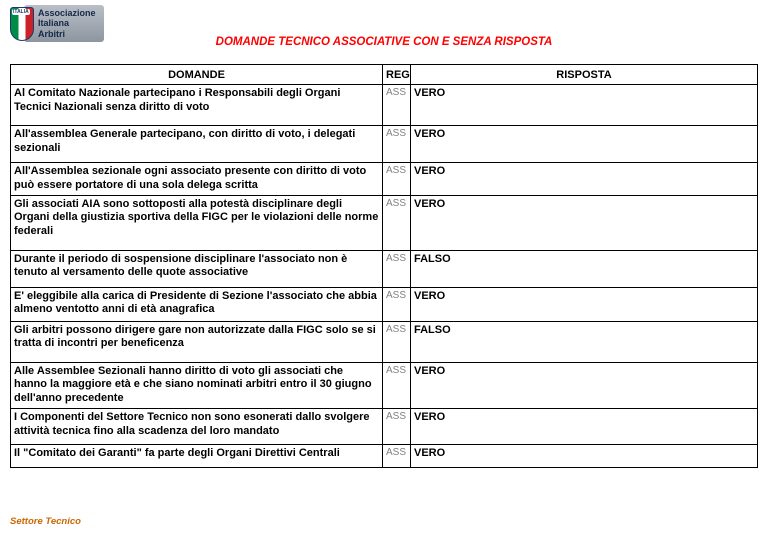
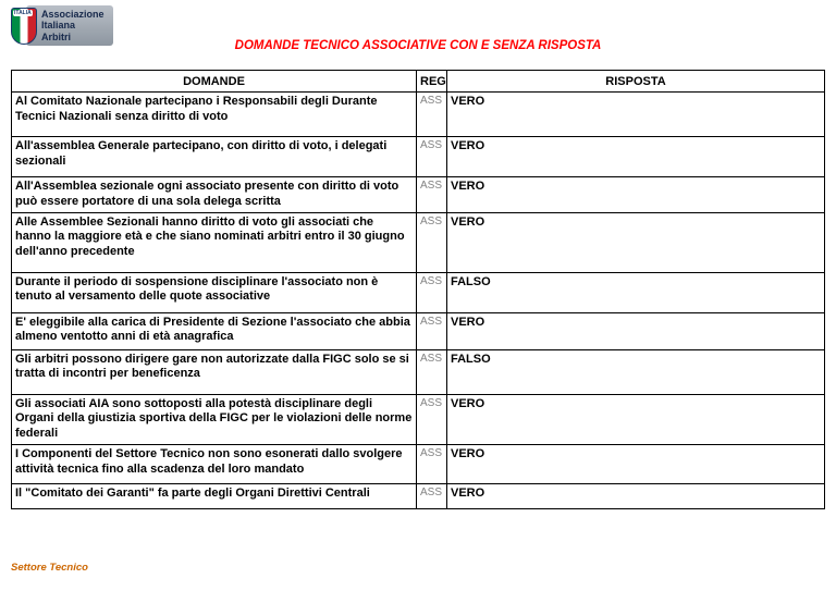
  Associazione
  Italiana
  Arbitri
  DOMANDE TECNICO ASSOCIATIVE CON E SENZA RISPOSTA
  DOMANDE	REG	RISPOSTA
- Al Comitato Nazionale partecipano i Responsabili degli Organi Tecnici Nazionali senza diritto di voto	ASS	VERO
+ Al Comitato Nazionale partecipano i Responsabili degli Durante Tecnici Nazionali senza diritto di voto	ASS	VERO
  All'assemblea Generale partecipano, con diritto di voto, i delegati sezionali	ASS	VERO
  All'Assemblea sezionale ogni associato presente con diritto di voto può essere portatore di una sola delega scritta	ASS	VERO
- Gli associati AIA sono sottoposti alla potestà disciplinare degli Organi della giustizia sportiva della FIGC per le violazioni delle norme federali	ASS	VERO
+ Alle Assemblee Sezionali hanno diritto di voto gli associati che hanno la maggiore età e che siano nominati arbitri entro il 30 giugno dell'anno precedente	ASS	VERO
  Durante il periodo di sospensione disciplinare l'associato non è tenuto al versamento delle quote associative	ASS	FALSO
  E' eleggibile alla carica di Presidente di Sezione l'associato che abbia almeno ventotto anni di età anagrafica	ASS	VERO
  Gli arbitri possono dirigere gare non autorizzate dalla FIGC solo se si tratta di incontri per beneficenza	ASS	FALSO
- Alle Assemblee Sezionali hanno diritto di voto gli associati che hanno la maggiore età e che siano nominati arbitri entro il 30 giugno dell'anno precedente	ASS	VERO
+ Gli associati AIA sono sottoposti alla potestà disciplinare degli Organi della giustizia sportiva della FIGC per le violazioni delle norme federali	ASS	VERO
  I Componenti del Settore Tecnico non sono esonerati dallo svolgere attività tecnica fino alla scadenza del loro mandato	ASS	VERO
  Il "Comitato dei Garanti" fa parte degli Organi Direttivi Centrali	ASS	VERO
  Settore Tecnico
